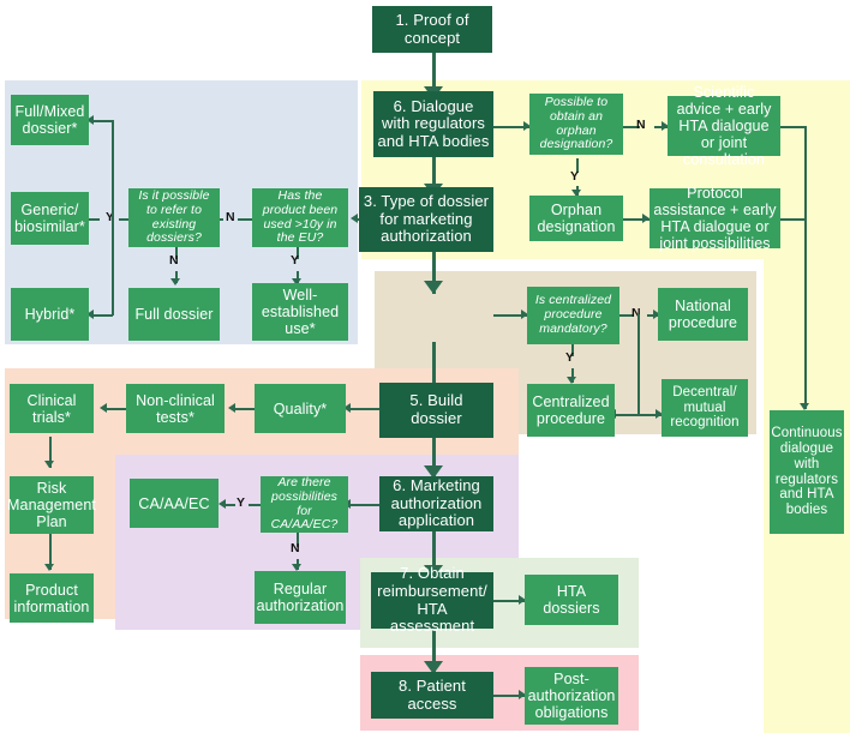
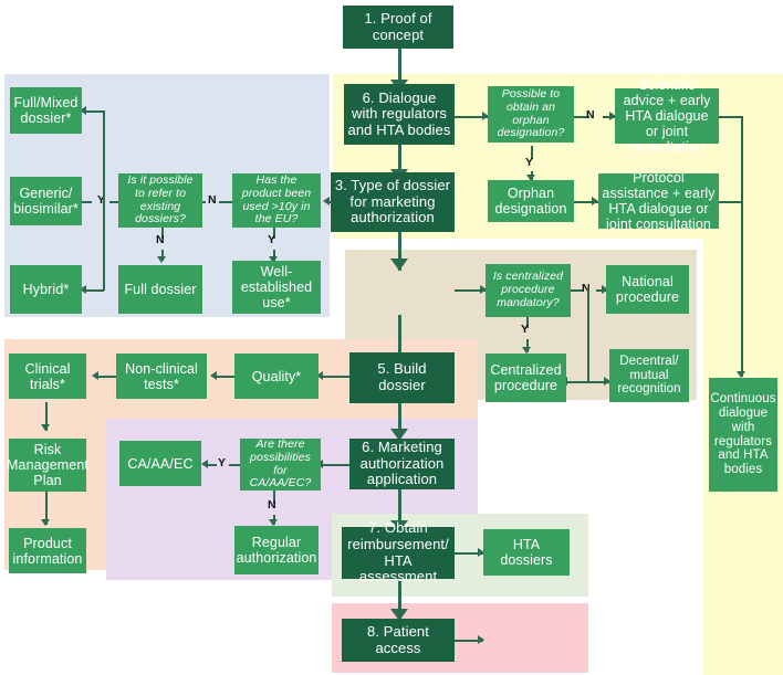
  N
  Y
  N
  Y
  N
  Y
  N
  Y
  Y
  N
  1. Proof of concept
  6. Dialogue with regulators and HTA bodies
  3. Type of dossier for marketing authorization
  5. Build dossier
  6. Marketing authorization application
  7. Obtain reimbursement/ HTA assessment
  8. Patient access
  Possible to obtain an orphan designation?
  Orphan designation
  Scientific advice + early HTA dialogue or joint consultation
- Protocol assistance + early HTA dialogue or joint possibilities
+ Protocol assistance + early HTA dialogue or joint consultation
  Continuous dialogue with regulators and HTA bodies
  Has the product been used >10y in the EU?
  Is it possible to refer to existing dossiers?
  Full/Mixed dossier*
  Generic/ biosimilar*
  Hybrid*
  Full dossier
  Well-established use*
  Is centralized procedure mandatory?
  National procedure
  Centralized procedure
  Decentral/ mutual recognition
  Quality*
  Non-clinical tests*
  Clinical trials*
  Risk Management Plan
  Product information
  Are there possibilities for CA/AA/EC?
  CA/AA/EC
  Regular authorization
  HTA dossiers
- Post-authorization obligations
